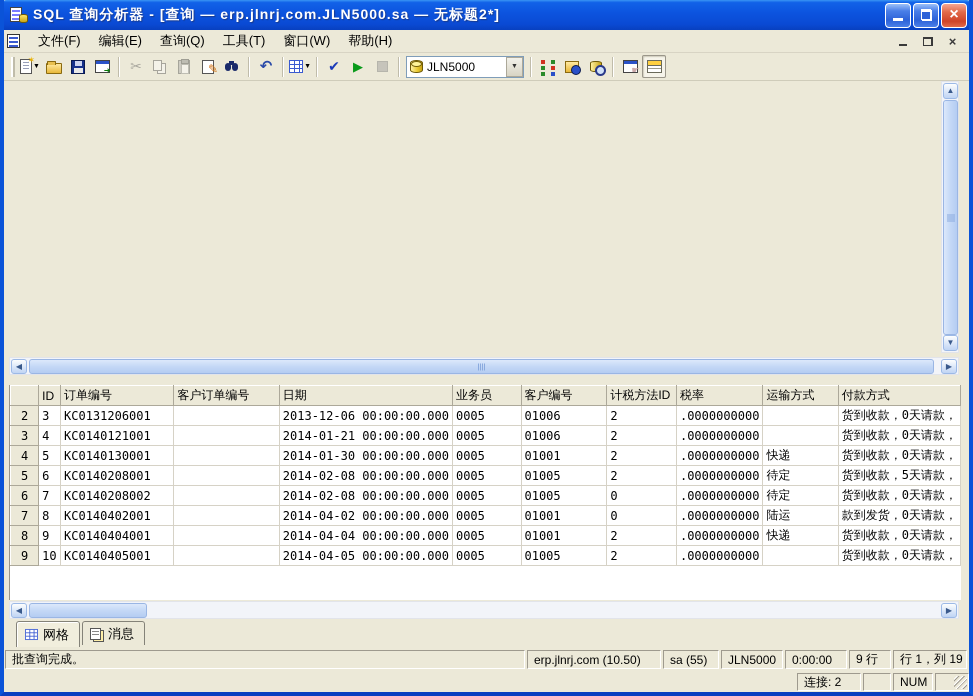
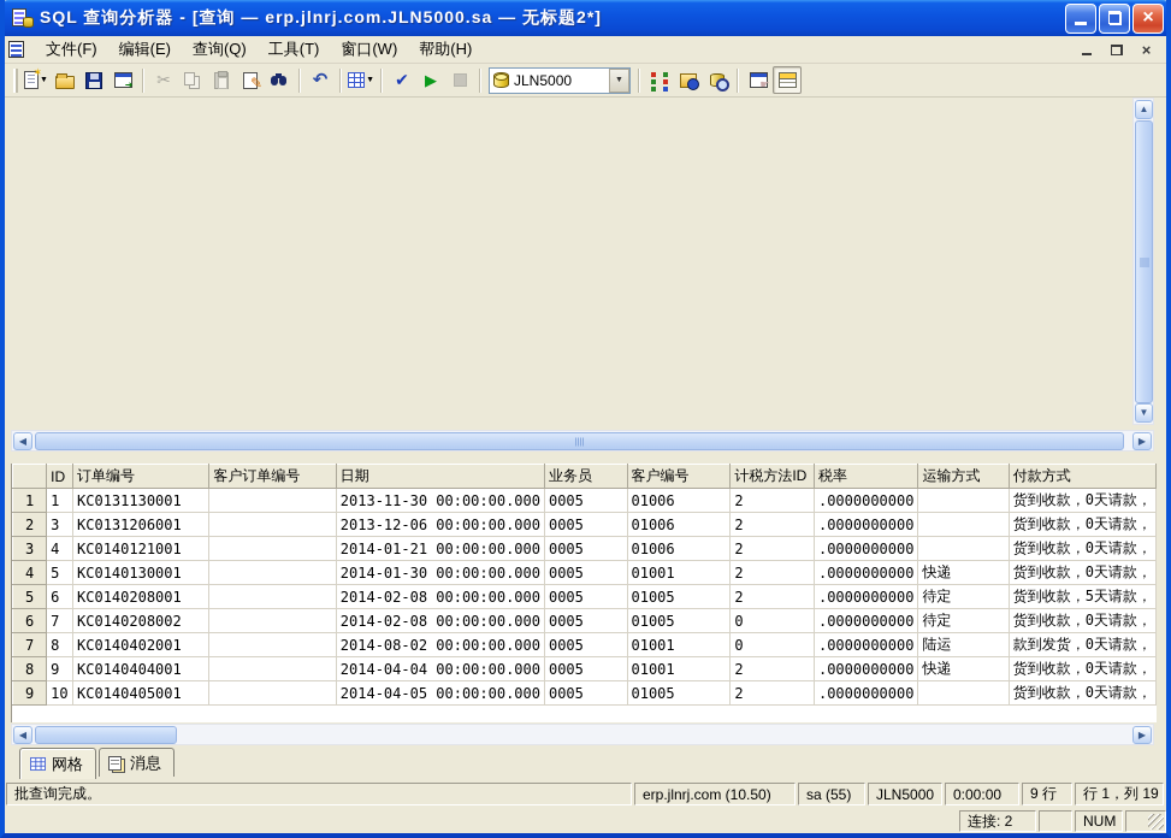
  SQL 查询分析器 - [查询 — erp.jlnrj.com.JLN5000.sa — 无标题2*]
  ×
  文件(F)
  编辑(E)
  查询(Q)
  工具(T)
  窗口(W)
  帮助(H)
  ×
  ✂
  ↶
  ✔
  ▶
  JLN5000
  ▲
  ▼
  ◀
  ▶
  	ID	订单编号	客户订单编号	日期	业务员	客户编号	计税方法ID	税率	运输方式	付款方式
+ 1	1	KC0131130001		2013-11-30 00:00:00.000	0005	01006	2	.0000000000		货到收款，0天请款，
  2	3	KC0131206001		2013-12-06 00:00:00.000	0005	01006	2	.0000000000		货到收款，0天请款，
  3	4	KC0140121001		2014-01-21 00:00:00.000	0005	01006	2	.0000000000		货到收款，0天请款，
  4	5	KC0140130001		2014-01-30 00:00:00.000	0005	01001	2	.0000000000	快递	货到收款，0天请款，
  5	6	KC0140208001		2014-02-08 00:00:00.000	0005	01005	2	.0000000000	待定	货到收款，5天请款，
  6	7	KC0140208002		2014-02-08 00:00:00.000	0005	01005	0	.0000000000	待定	货到收款，0天请款，
- 7	8	KC0140402001		2014-04-02 00:00:00.000	0005	01001	0	.0000000000	陆运	款到发货，0天请款，
+ 7	8	KC0140402001		2014-08-02 00:00:00.000	0005	01001	0	.0000000000	陆运	款到发货，0天请款，
  8	9	KC0140404001		2014-04-04 00:00:00.000	0005	01001	2	.0000000000	快递	货到收款，0天请款，
  9	10	KC0140405001		2014-04-05 00:00:00.000	0005	01005	2	.0000000000		货到收款，0天请款，
  ◀
  ▶
  网格
  消息
  批查询完成。
  erp.jlnrj.com (10.50)
  sa (55)
  JLN5000
  0:00:00
  9 行
  行 1，列 19
  连接: 2
  NUM
